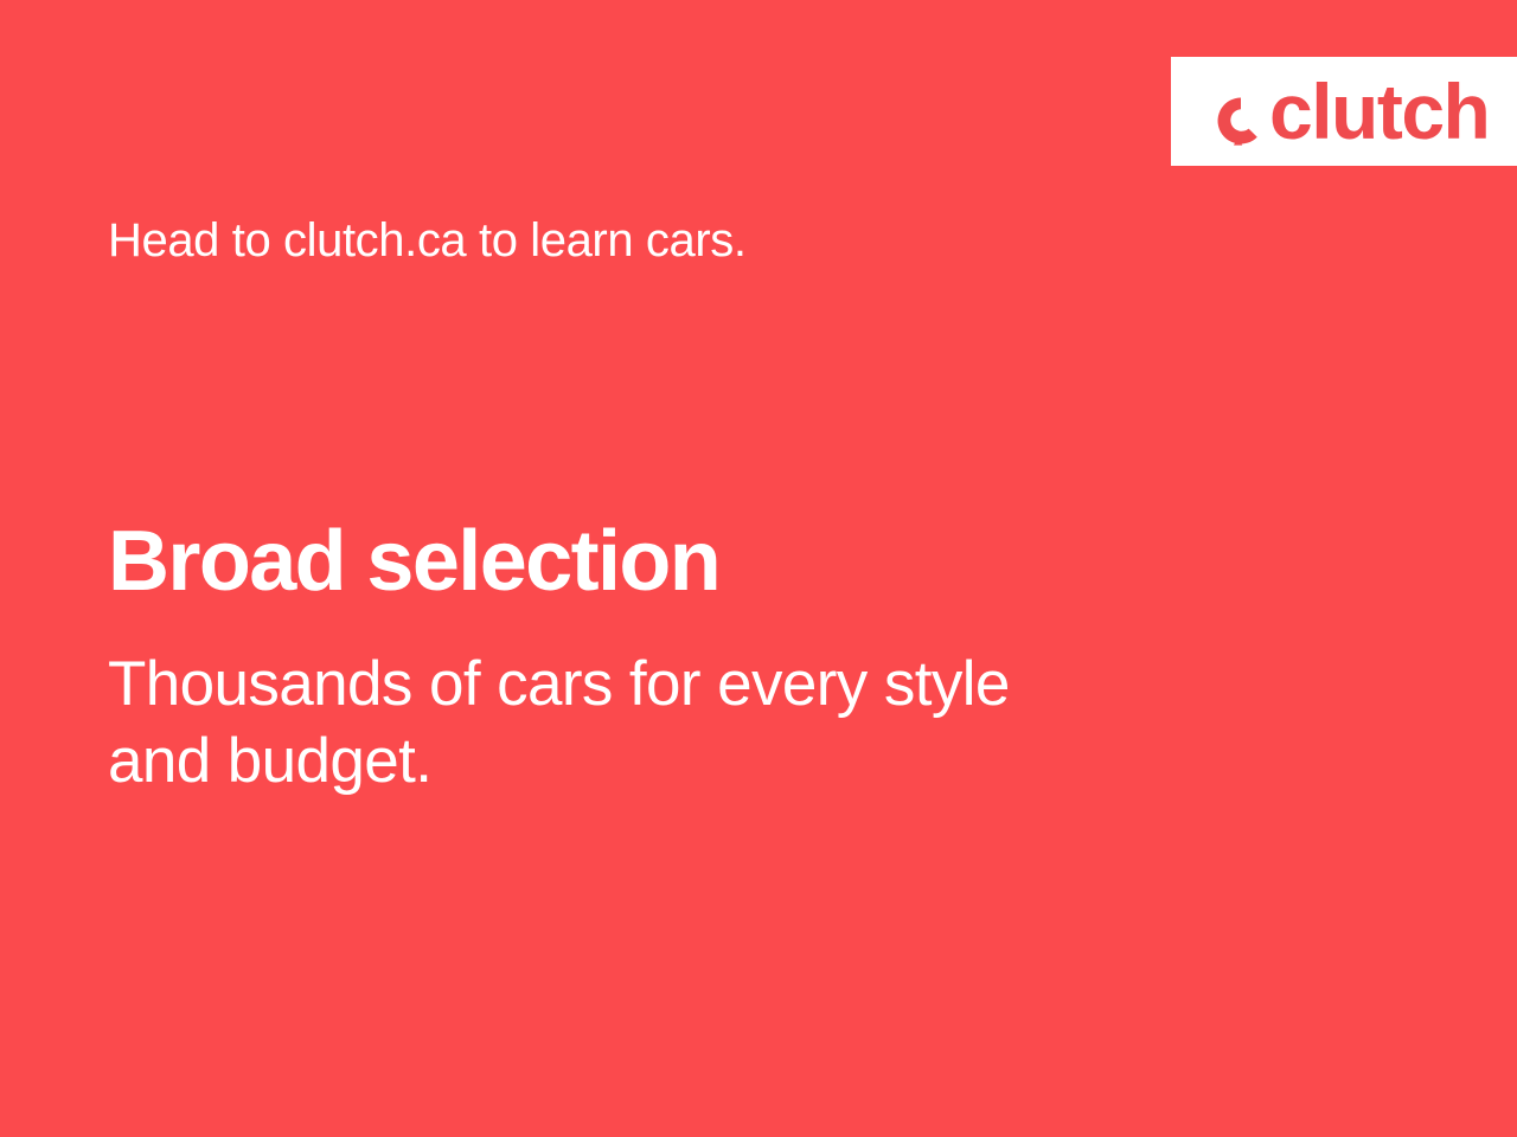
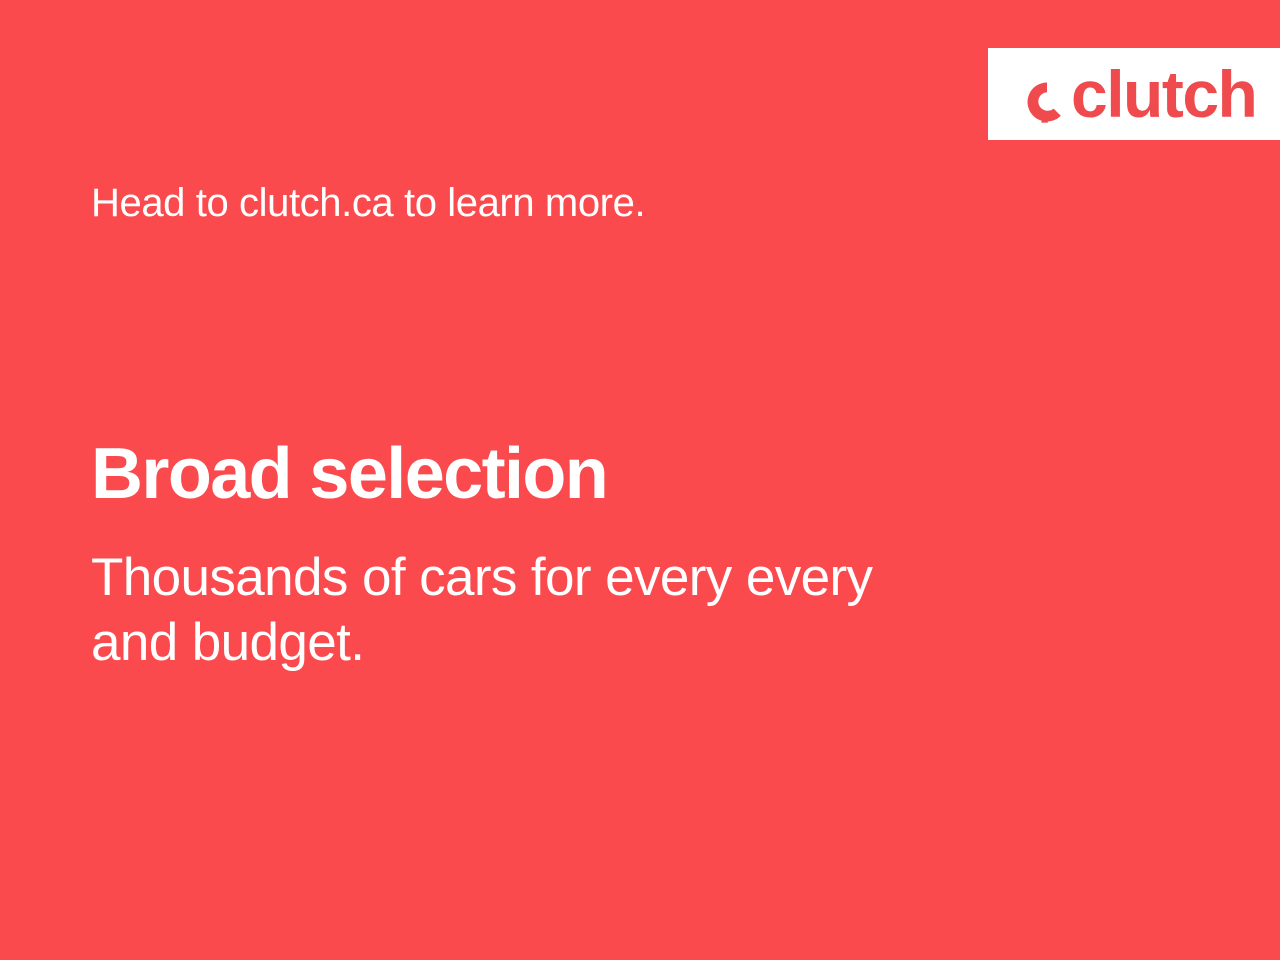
  clutch
- Head to clutch.ca to learn cars.
+ Head to clutch.ca to learn more.
  Broad selection
- Thousands of cars for every style
+ Thousands of cars for every every
  and budget.
